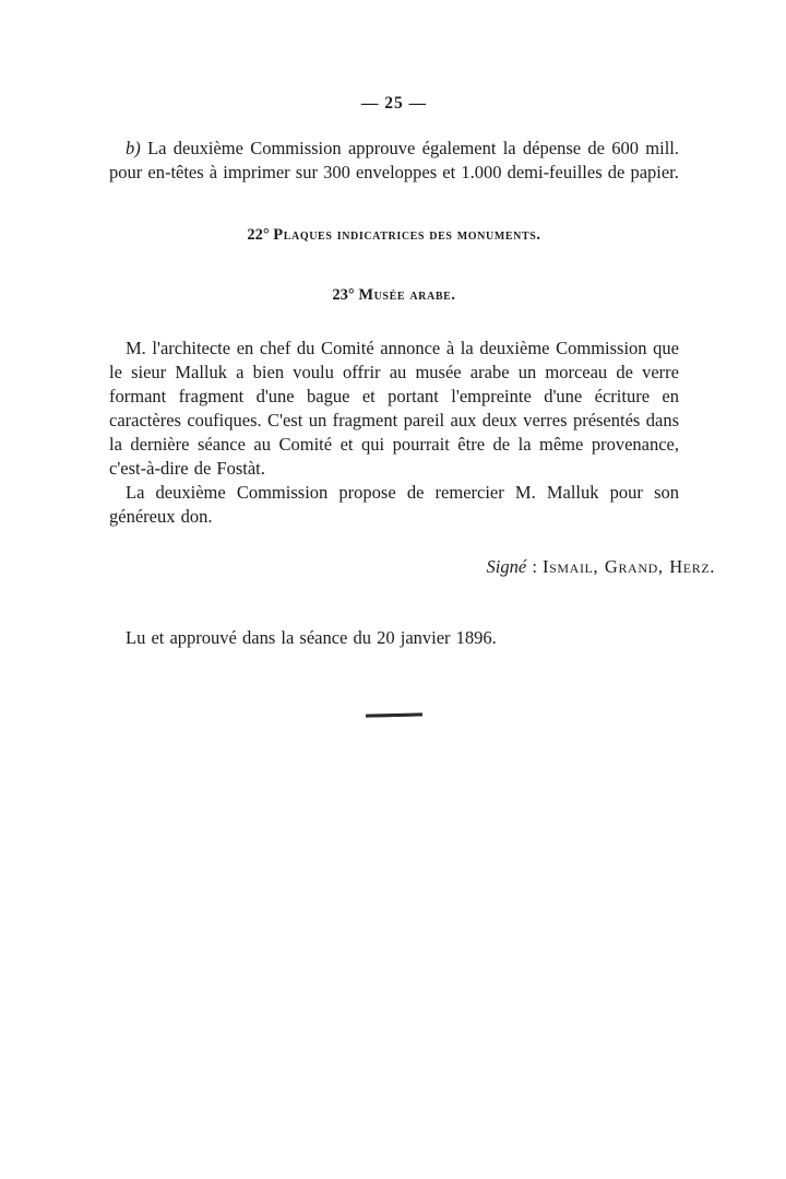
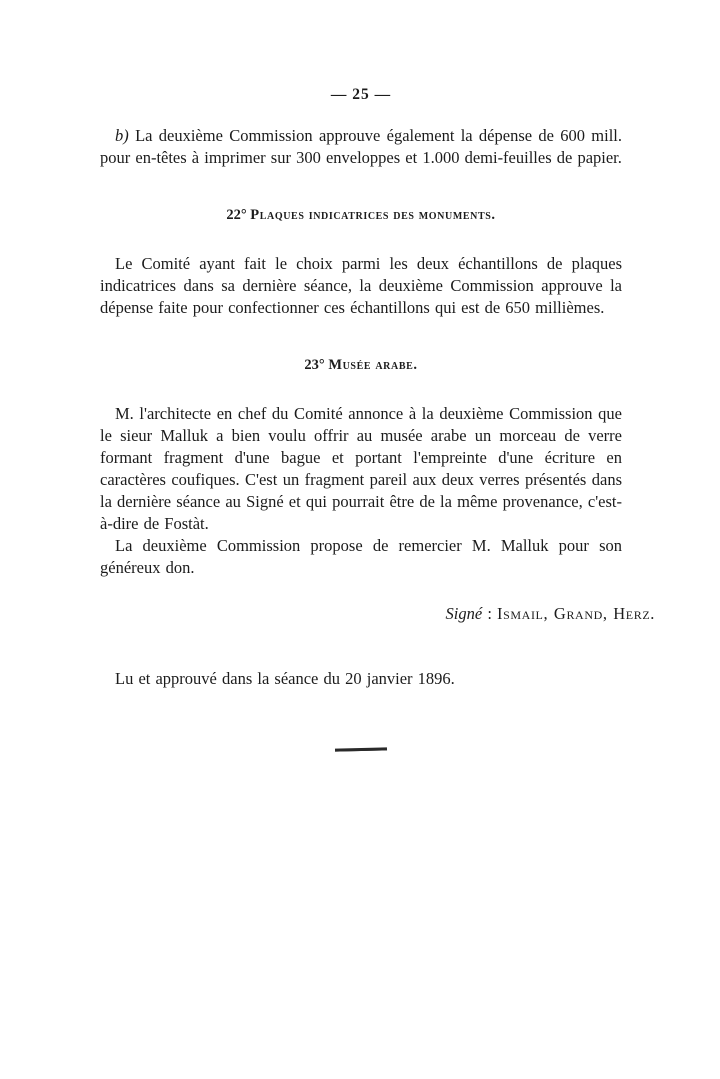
  — 25 —
  b) La deuxième Commission approuve également la dépense de 600 mill. pour en-têtes à imprimer sur 300 enveloppes et 1.000 demi-feuilles de papier.
  22° Plaques indicatrices des monuments.
+ Le Comité ayant fait le choix parmi les deux échantillons de plaques indicatrices dans sa dernière séance, la deuxième Commission approuve la dépense faite pour confectionner ces échantillons qui est de 650 millièmes.
  23° Musée arabe.
- M. l'architecte en chef du Comité annonce à la deuxième Commission que le sieur Malluk a bien voulu offrir au musée arabe un morceau de verre formant fragment d'une bague et portant l'empreinte d'une écriture en caractères coufiques. C'est un fragment pareil aux deux verres présentés dans la dernière séance au Comité et qui pourrait être de la même provenance, c'est-à-dire de Fostàt.
+ M. l'architecte en chef du Comité annonce à la deuxième Commission que le sieur Malluk a bien voulu offrir au musée arabe un morceau de verre formant fragment d'une bague et portant l'empreinte d'une écriture en caractères coufiques. C'est un fragment pareil aux deux verres présentés dans la dernière séance au Signé et qui pourrait être de la même provenance, c'est-à-dire de Fostàt.
  La deuxième Commission propose de remercier M. Malluk pour son généreux don.
  Signé : Ismail, Grand, Herz.
  Lu et approuvé dans la séance du 20 janvier 1896.
